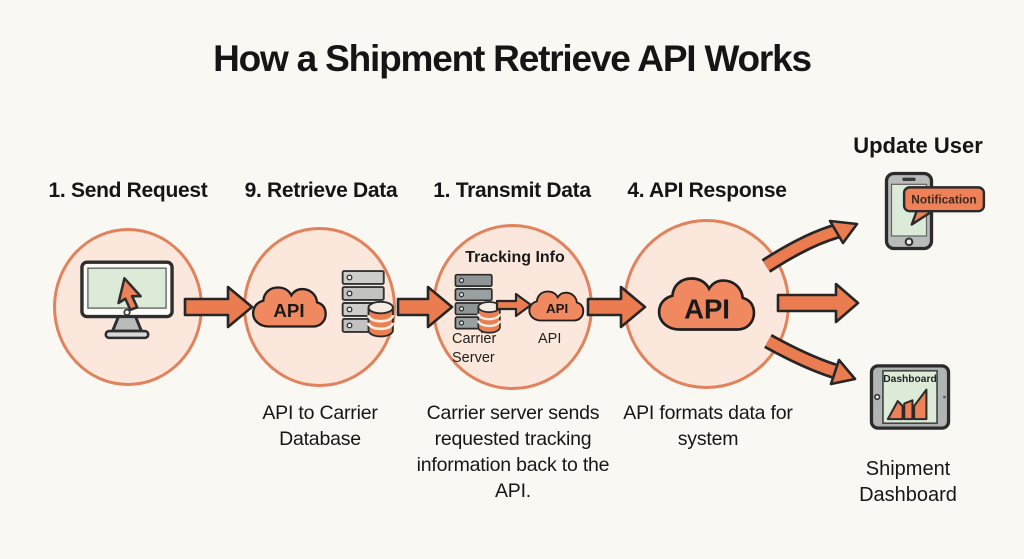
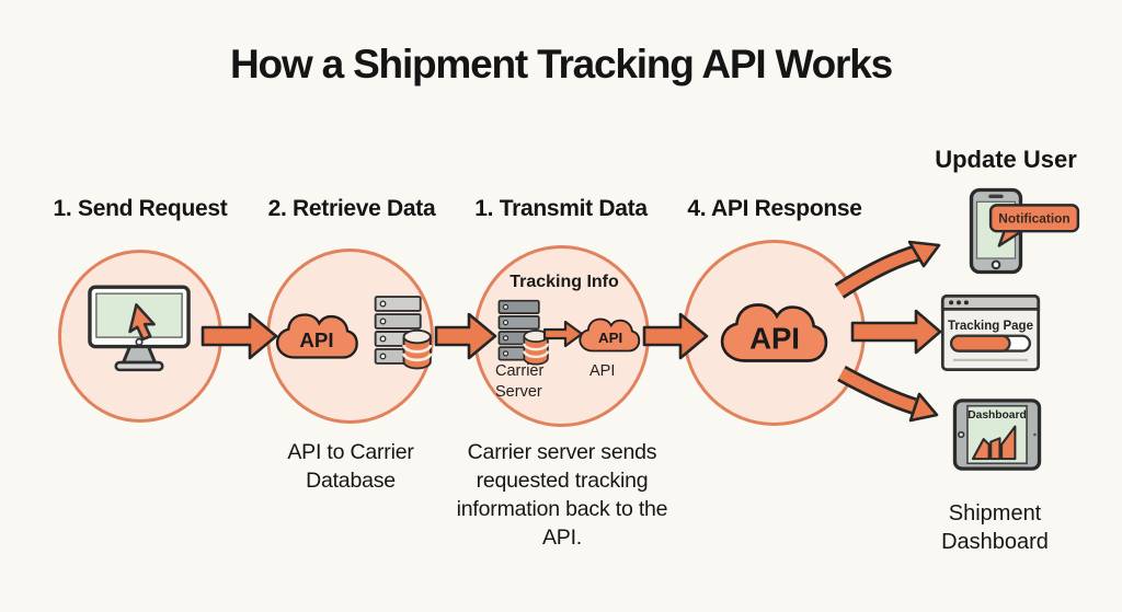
- How a Shipment Retrieve API Works
+ How a Shipment Tracking API Works
  1. Send Request
- 9. Retrieve Data
+ 2. Retrieve Data
  1. Transmit Data
  4. API Response
  API
  Tracking Info
  API
  Carrier Server
  API
  API
  API to Carrier Database
  Carrier server sends requested tracking information back to the API.
- API formats data for system
  Update User
  Notification
+ Tracking Page
  Dashboard
  Shipment Dashboard
